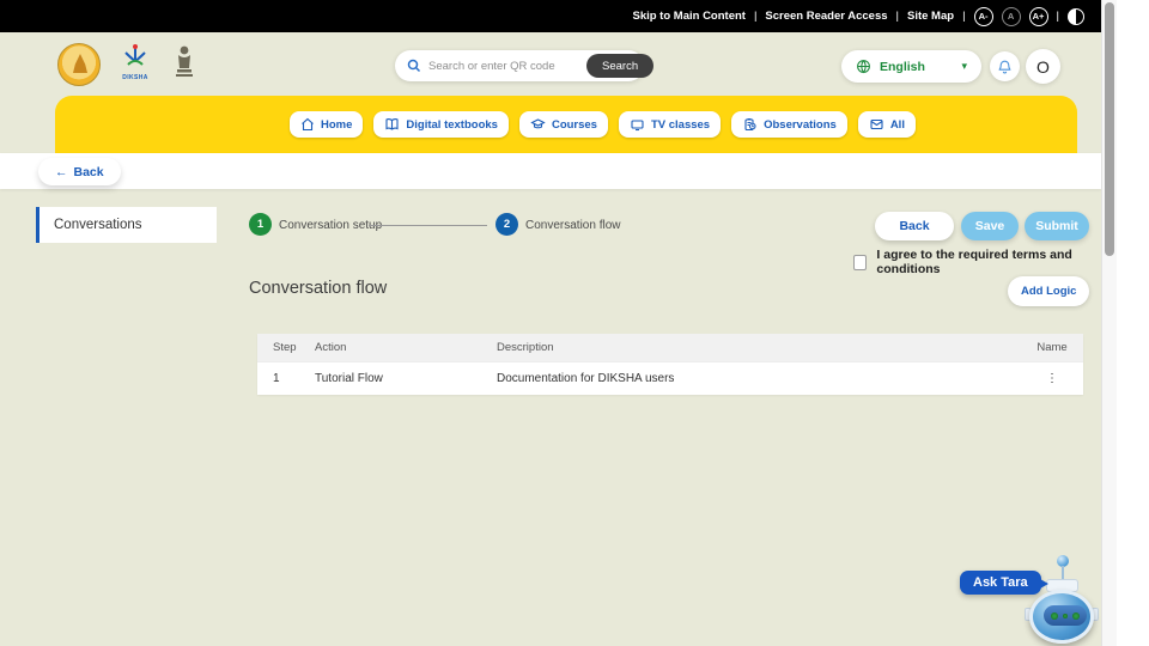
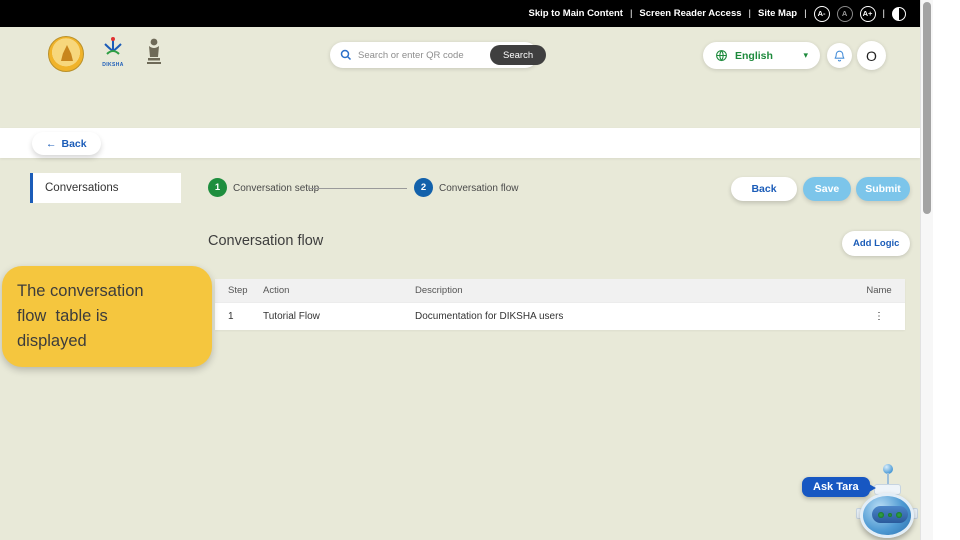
  Skip to Main Content
  |
  Screen Reader Access
  |
  Site Map
  |
  A-
  A
  A+
  |
  Search or enter QR code
  Search
  English
  ▾
  O
- Home
- Digital textbooks
- Courses
- TV classes
- Observations
- All
  ←
  Back
  Conversations
  1
  Conversation set
  2
  Conversation flow
  Back
  Save
  Submit
- I agree to the required terms and conditions
  Conversation flow
  Add Logic
  Step
  Action
  Description
  Name
  1
  Tutorial Flow
  Documentation for DIKSHA users
  ⋮
+ The conversation
+ flow table is
+ displayed
  Ask Tara
